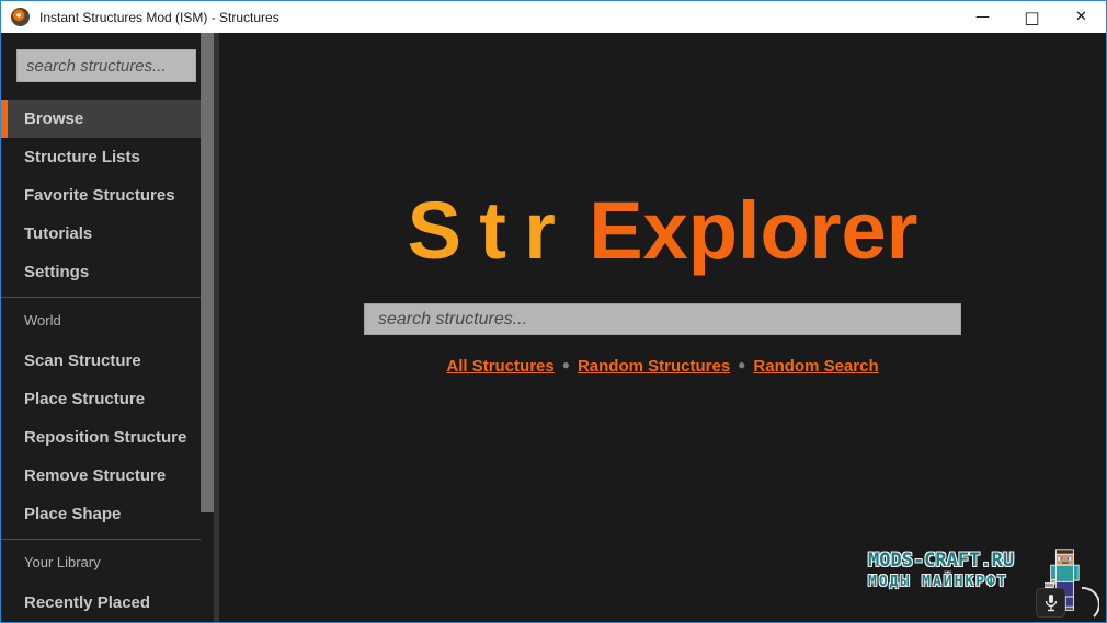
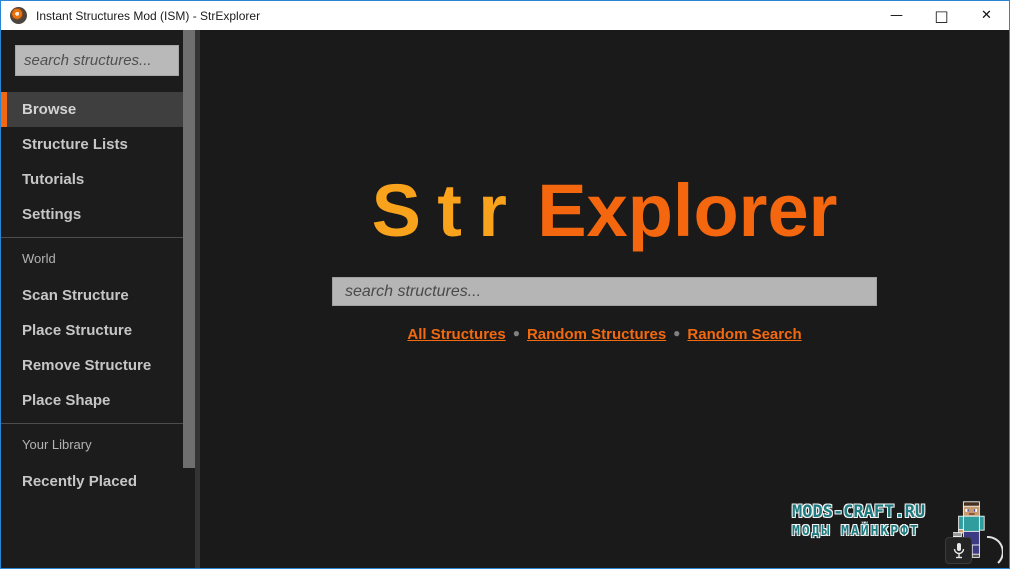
- Instant Structures Mod (ISM) - Structures
+ Instant Structures Mod (ISM) - StrExplorer
  —
  □
  ✕
  search structures...
  Browse
  Structure Lists
- Favorite Structures
  Tutorials
  Settings
  World
  Scan Structure
  Place Structure
- Reposition Structure
  Remove Structure
  Place Shape
  Your Library
  Recently Placed
  Str Explorer
  search structures...
  All Structures ● Random Structures ● Random Search
  MODS-CRAFT.RU
  МОДЫ МАЙНКРФТ
